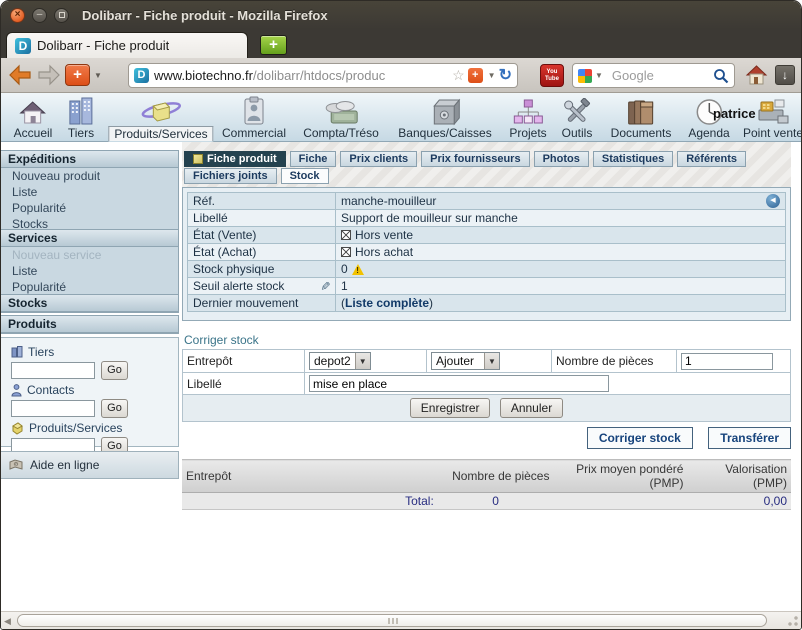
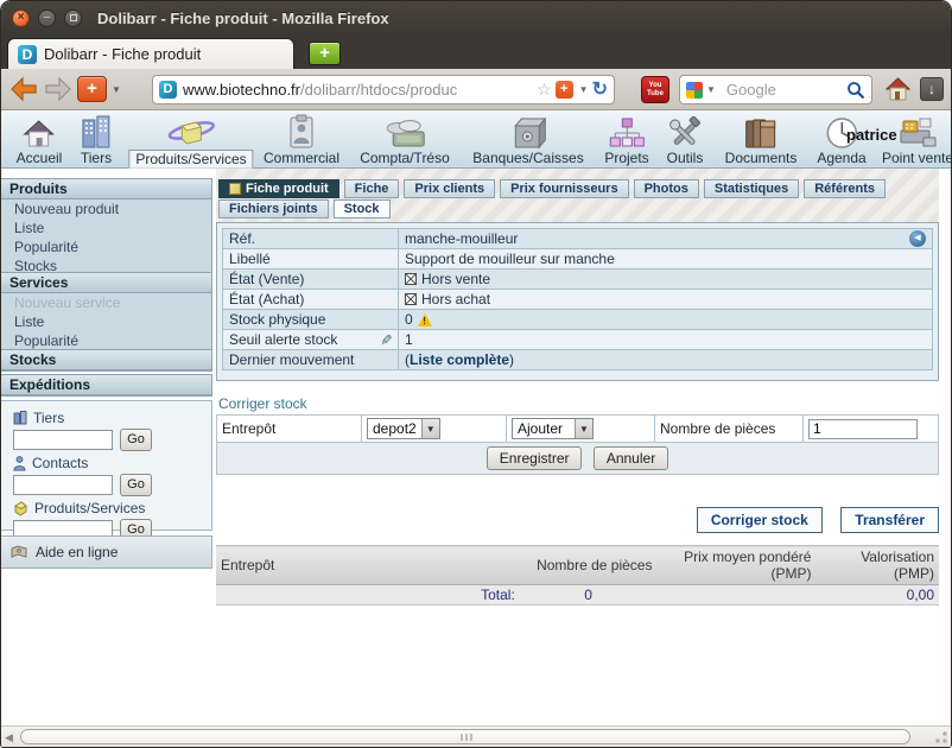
  ×
  –
  Dolibarr - Fiche produit - Mozilla Firefox
  D
  Dolibarr - Fiche produit
  +
  +
  ▼
  D
  www.biotechno.fr
  /dolibarr/htdocs/produc
  ☆
  +
  ▼
  ↻
  ▼
  Google
  ↓
  Accueil
  Tiers
  Produits/Services
  Commercial
  Compta/Tréso
  Banques/Caisses
  Projets
  Outils
  Documents
  Agenda
  Point vente
  patrice
- Expéditions
+ Produits
  Nouveau produit
  Liste
  Popularité
  Stocks
  Services
  Nouveau service
  Liste
  Popularité
  Stocks
- Produits
+ Expéditions
  Tiers
  Go
  Contacts
  Go
  Produits/Services
  Go
  Aide en ligne
  Fiche produit
  Fiche
  Prix clients
  Prix fournisseurs
  Photos
  Statistiques
  Référents
  Fichiers joints
  Stock
  Réf.	manche-mouilleur
  Libellé	Support de mouilleur sur manche
  État (Vente)	Hors vente
  État (Achat)	Hors achat
  Stock physique	0 !
  Dernier mouvement	(Liste complète)
  Corriger stock
  Entrepôt	depot2 ▼	Ajouter ▼	Nombre de pièces	1
- Libellé	mise en place
  Enregistrer Annuler
  Corriger stock Transférer
  Entrepôt	Nombre de pièces	Prix moyen pondéré (PMP)	Valorisation (PMP)
  Total:	0		0,00
  ◀
